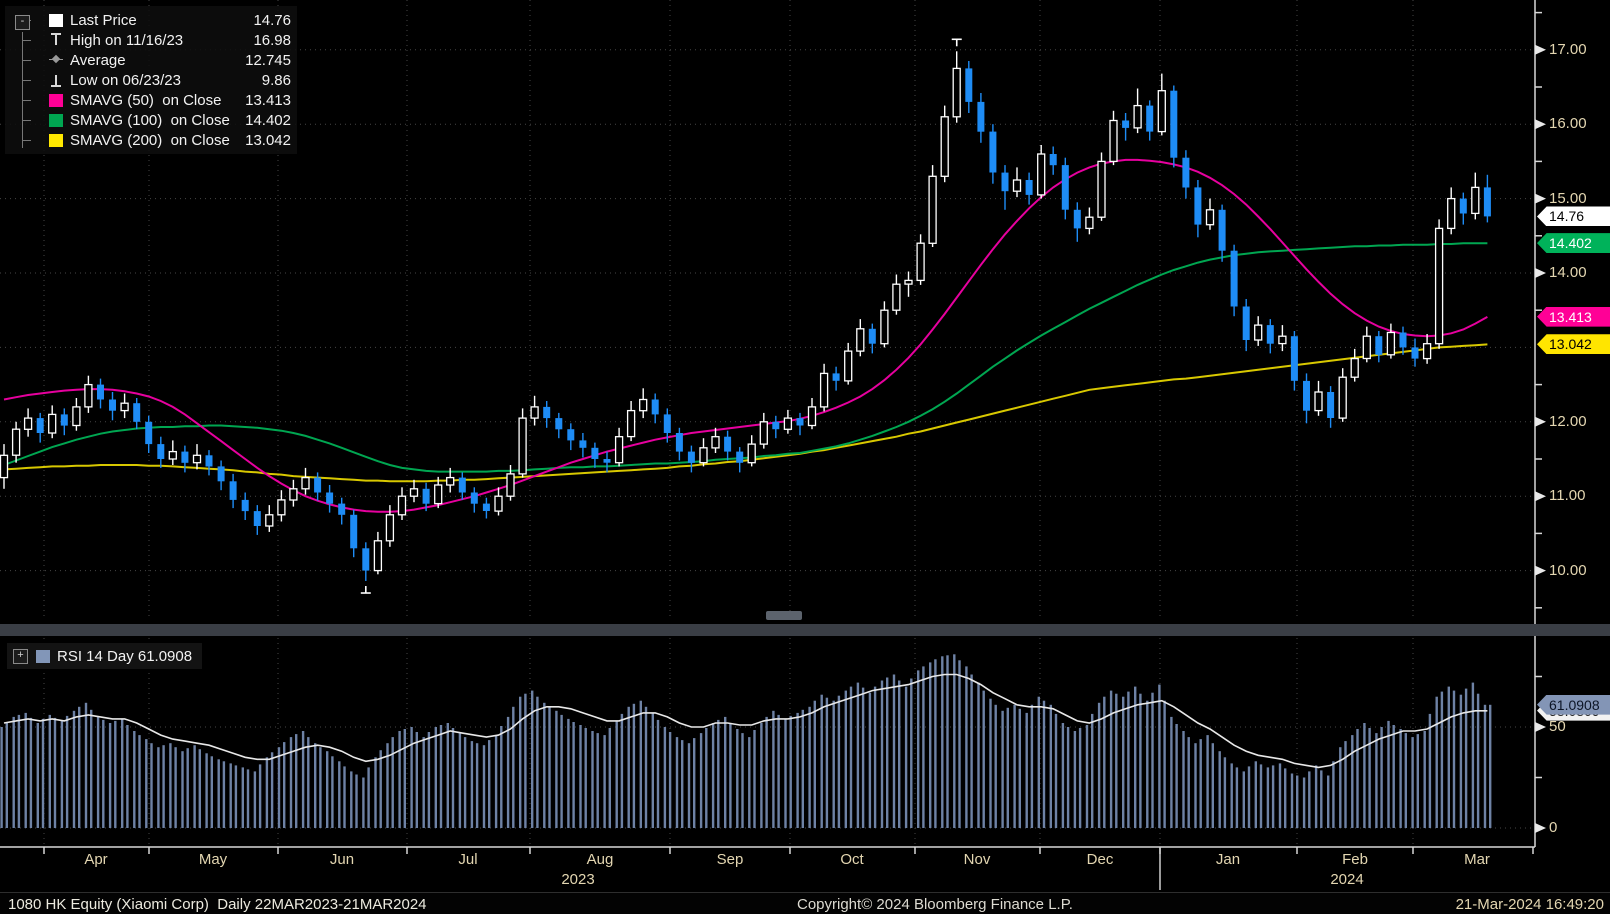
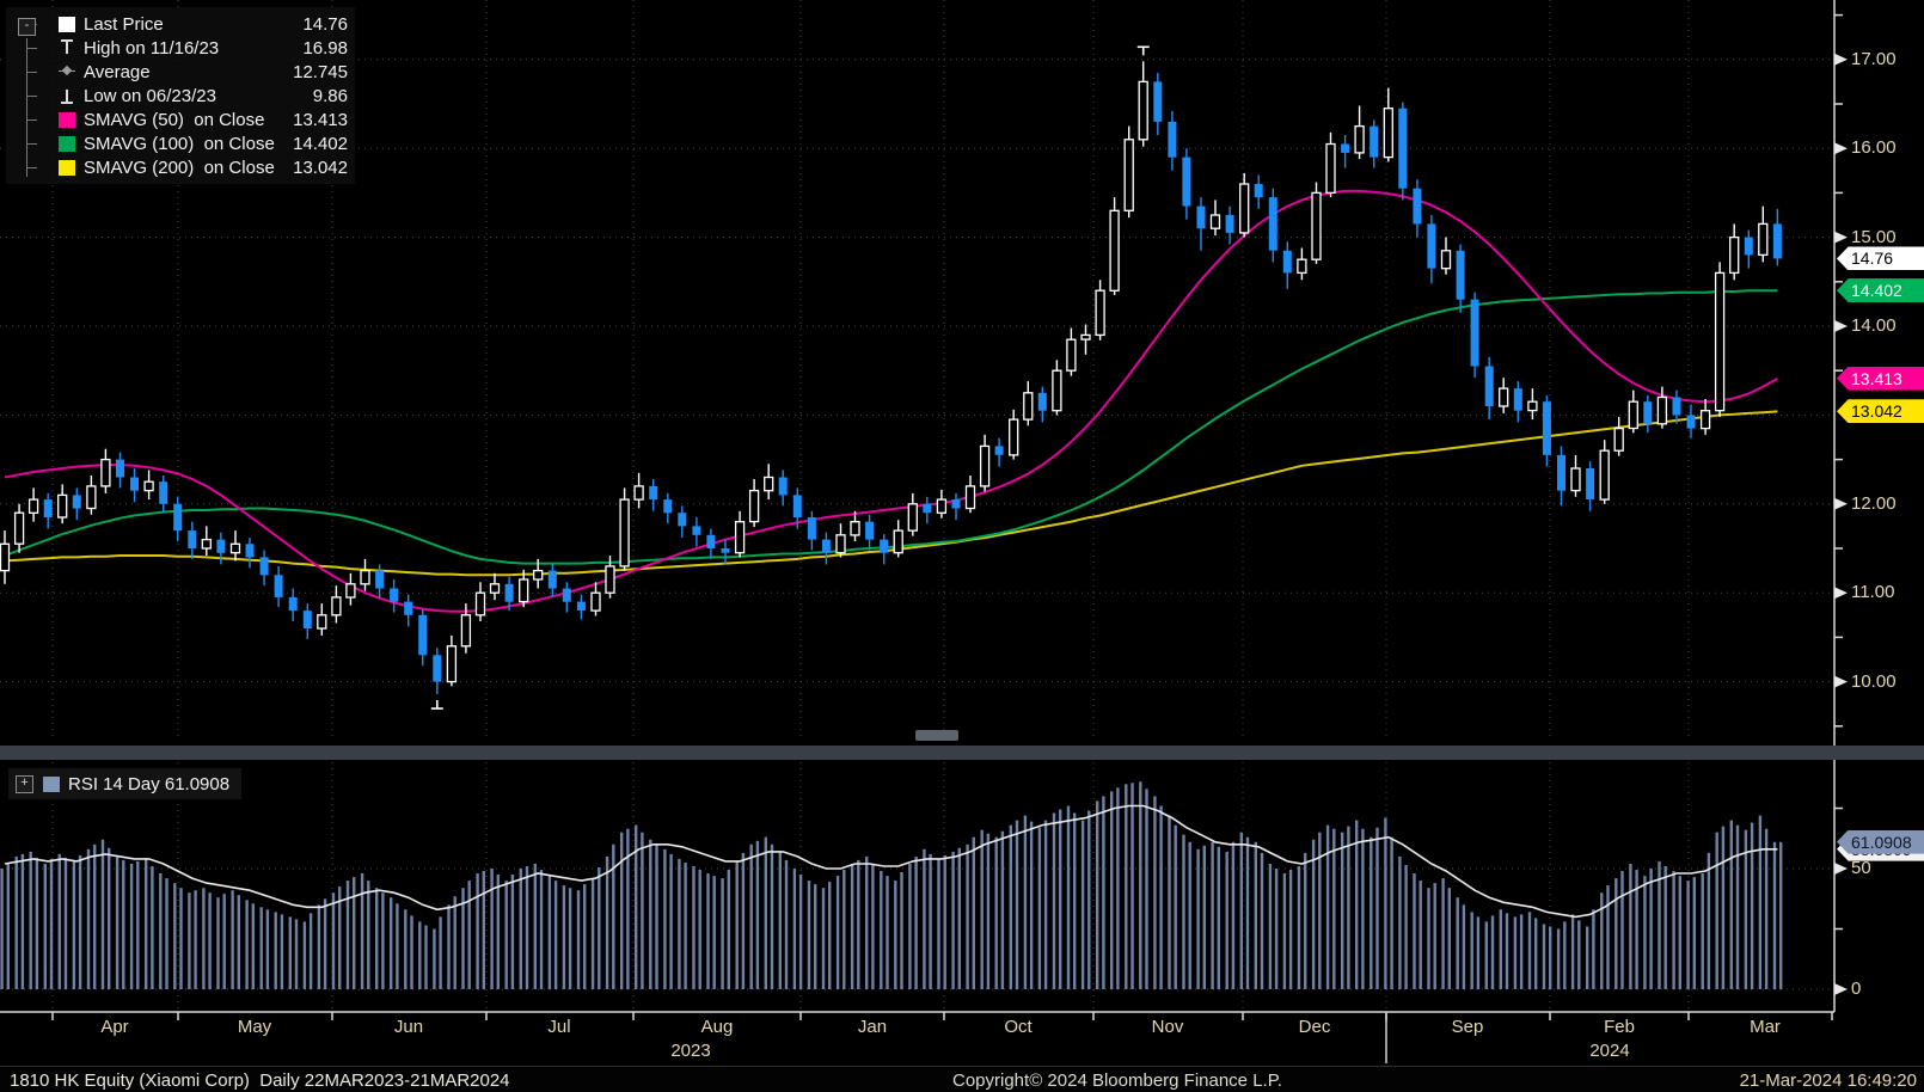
  17.00
  16.00
  15.00
  14.00
  12.00
  11.00
  10.00
  50
  0
  61.0908
  14.76
  14.402
  13.413
  13.042
  Apr
  May
  Jun
  Jul
  Aug
- Sep
+ Jan
  Oct
  Nov
  Dec
- Jan
+ Sep
  Feb
  Mar
  2023
  2024
  -
  Last Price
  14.76
  High on 11/16/23
  16.98
  Average
  12.745
  Low on 06/23/23
  9.86
  SMAVG (50) on Close
  13.413
  SMAVG (100) on Close
  14.402
  SMAVG (200) on Close
  13.042
  +
  RSI 14 Day 61.0908
- 1080 HK Equity (Xiaomi Corp) Daily 22MAR2023-21MAR2024
+ 1810 HK Equity (Xiaomi Corp) Daily 22MAR2023-21MAR2024
  Copyright© 2024 Bloomberg Finance L.P.
  21-Mar-2024 16:49:20
